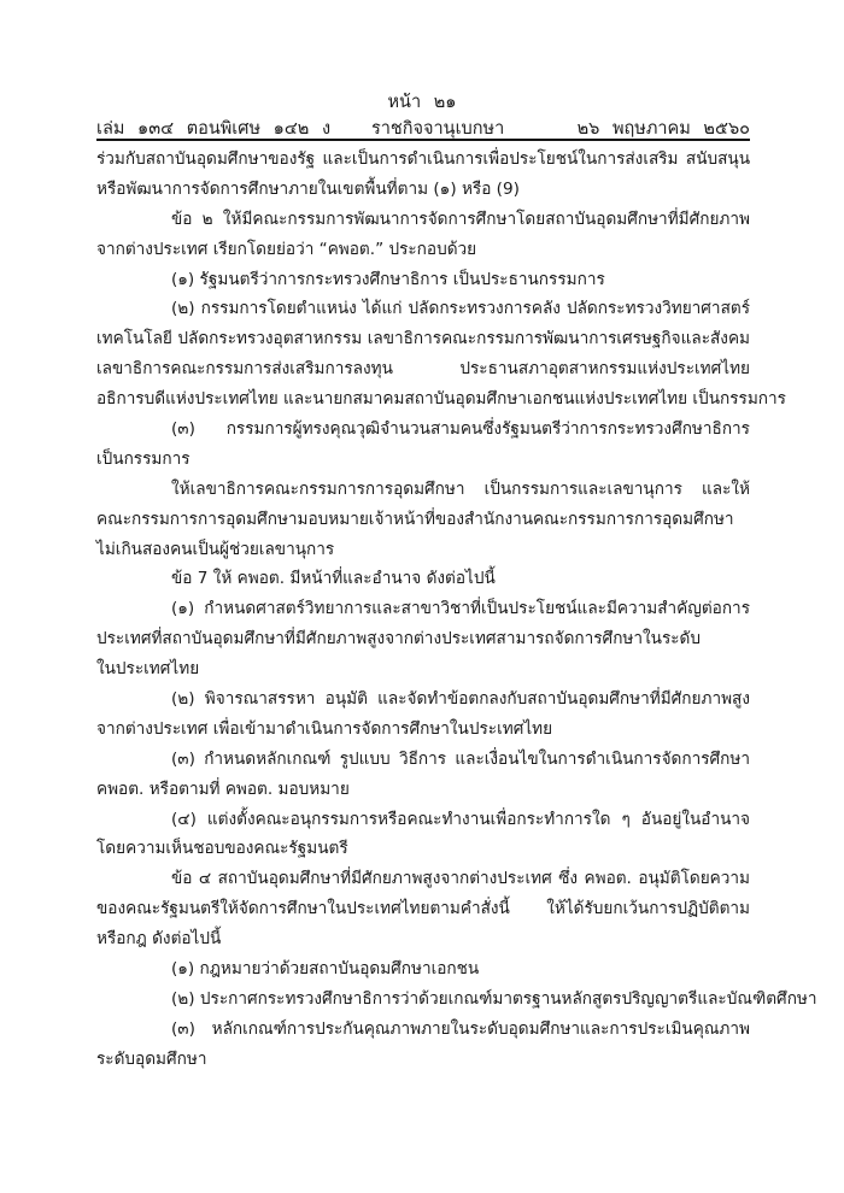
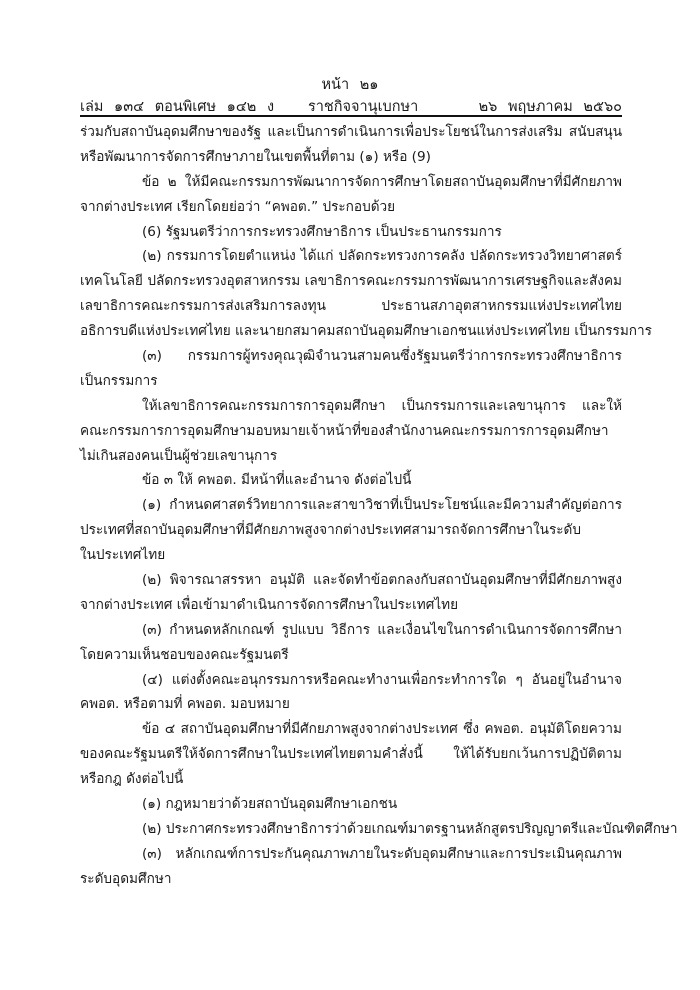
  หน้า ๒๑
  เล่ม ๑๓๔ ตอนพิเศษ ๑๔๒ ง
  ราชกิจจานุเบกษา
  ๒๖ พฤษภาคม ๒๕๖๐
  ร่วมกับสถาบันอุดมศึกษาของรัฐ และเป็นการดำเนินการเพื่อประโยชน์ในการส่งเสริม สนับสนุน
  หรือพัฒนาการจัดการศึกษาภายในเขตพื้นที่ตาม (๑) หรือ (9)
  ข้อ ๒ ให้มีคณะกรรมการพัฒนาการจัดการศึกษาโดยสถาบันอุดมศึกษาที่มีศักยภาพ
  จากต่างประเทศ เรียกโดยย่อว่า “คพอต.” ประกอบด้วย
- (๑) รัฐมนตรีว่าการกระทรวงศึกษาธิการ เป็นประธานกรรมการ
+ (6) รัฐมนตรีว่าการกระทรวงศึกษาธิการ เป็นประธานกรรมการ
  (๒) กรรมการโดยตำแหน่ง ได้แก่ ปลัดกระทรวงการคลัง ปลัดกระทรวงวิทยาศาสตร์
  เทคโนโลยี ปลัดกระทรวงอุตสาหกรรม เลขาธิการคณะกรรมการพัฒนาการเศรษฐกิจและสังคม
  เลขาธิการคณะกรรมการส่งเสริมการลงทุน ประธานสภาอุตสาหกรรมแห่งประเทศไทย
  อธิการบดีแห่งประเทศไทย และนายกสมาคมสถาบันอุดมศึกษาเอกชนแห่งประเทศไทย เป็นกรรมการ
  (๓) กรรมการผู้ทรงคุณวุฒิจำนวนสามคนซึ่งรัฐมนตรีว่าการกระทรวงศึกษาธิการ
  เป็นกรรมการ
  ให้เลขาธิการคณะกรรมการการอุดมศึกษา เป็นกรรมการและเลขานุการ และให้
  คณะกรรมการการอุดมศึกษามอบหมายเจ้าหน้าที่ของสำนักงานคณะกรรมการการอุดมศึกษา
  ไม่เกินสองคนเป็นผู้ช่วยเลขานุการ
- ข้อ 7 ให้ คพอต. มีหน้าที่และอำนาจ ดังต่อไปนี้
+ ข้อ ๓ ให้ คพอต. มีหน้าที่และอำนาจ ดังต่อไปนี้
  (๑) กำหนดศาสตร์วิทยาการและสาขาวิชาที่เป็นประโยชน์และมีความสำคัญต่อการ
  ประเทศที่สถาบันอุดมศึกษาที่มีศักยภาพสูงจากต่างประเทศสามารถจัดการศึกษาในระดับ
  ในประเทศไทย
  (๒) พิจารณาสรรหา อนุมัติ และจัดทำข้อตกลงกับสถาบันอุดมศึกษาที่มีศักยภาพสูง
  จากต่างประเทศ เพื่อเข้ามาดำเนินการจัดการศึกษาในประเทศไทย
  (๓) กำหนดหลักเกณฑ์ รูปแบบ วิธีการ และเงื่อนไขในการดำเนินการจัดการศึกษา
- คพอต. หรือตามที่ คพอต. มอบหมาย
+ โดยความเห็นชอบของคณะรัฐมนตรี
  (๔) แต่งตั้งคณะอนุกรรมการหรือคณะทำงานเพื่อกระทำการใด ๆ อันอยู่ในอำนาจ
- โดยความเห็นชอบของคณะรัฐมนตรี
+ คพอต. หรือตามที่ คพอต. มอบหมาย
  ข้อ ๔ สถาบันอุดมศึกษาที่มีศักยภาพสูงจากต่างประเทศ ซึ่ง คพอต. อนุมัติโดยความ
  ของคณะรัฐมนตรีให้จัดการศึกษาในประเทศไทยตามคำสั่งนี้ ให้ได้รับยกเว้นการปฏิบัติตาม
  หรือกฎ ดังต่อไปนี้
  (๑) กฎหมายว่าด้วยสถาบันอุดมศึกษาเอกชน
  (๒) ประกาศกระทรวงศึกษาธิการว่าด้วยเกณฑ์มาตรฐานหลักสูตรปริญญาตรีและบัณฑิตศึกษา
  (๓) หลักเกณฑ์การประกันคุณภาพภายในระดับอุดมศึกษาและการประเมินคุณภาพ
  ระดับอุดมศึกษา
